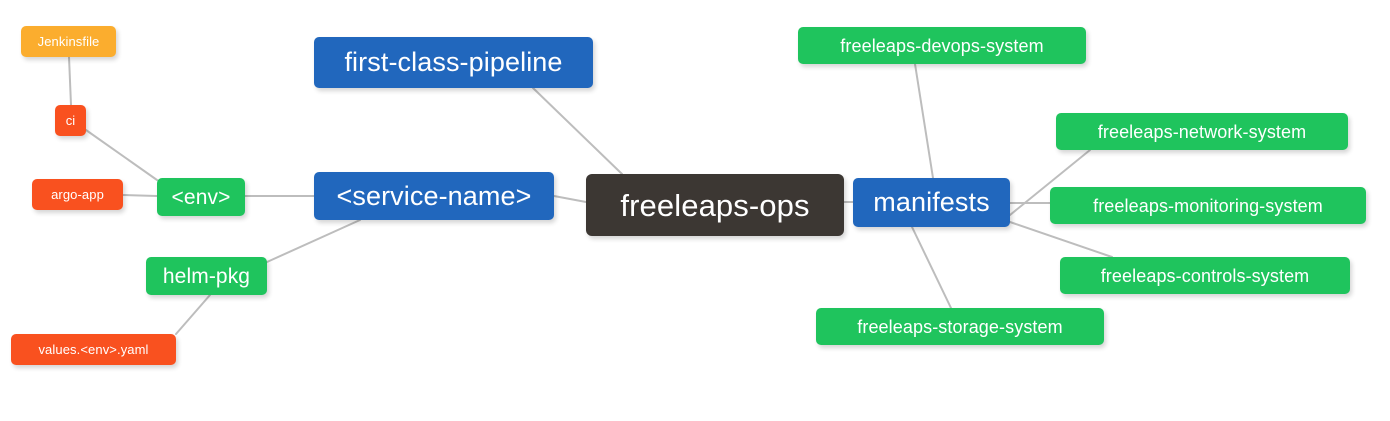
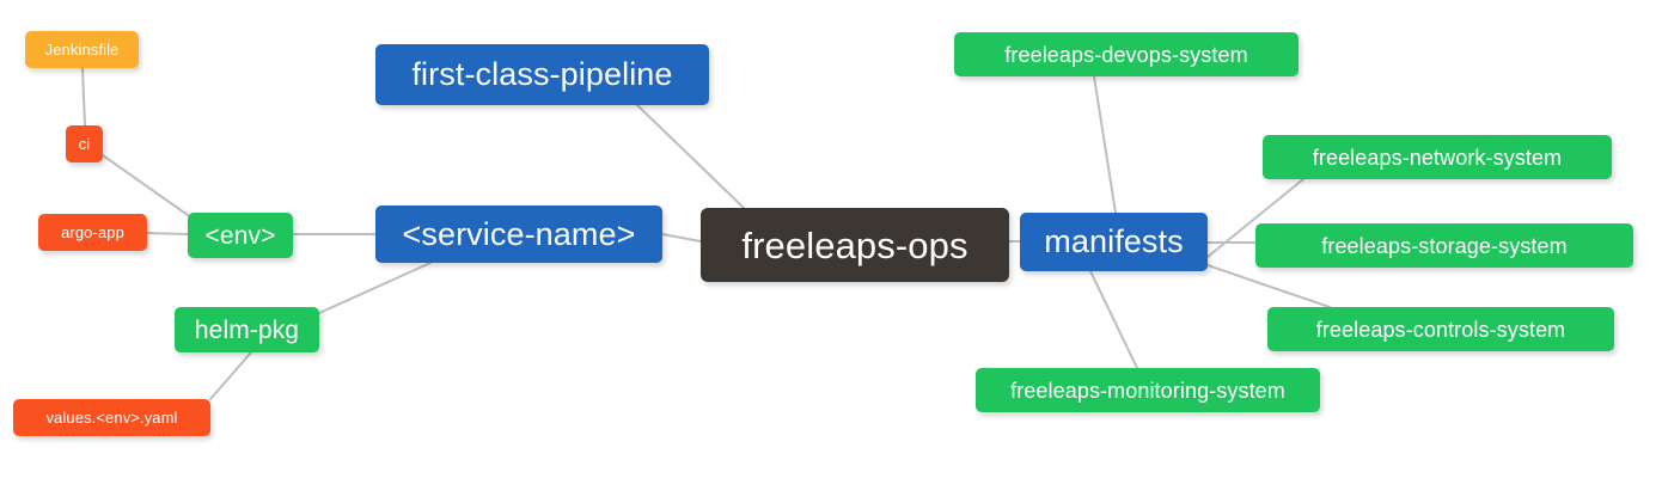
  freeleaps-ops
  first-class-pipeline
  <service-name>
  manifests
  <env>
  helm-pkg
  freeleaps-devops-system
  freeleaps-network-system
- freeleaps-monitoring-system
+ freeleaps-storage-system
  freeleaps-controls-system
- freeleaps-storage-system
+ freeleaps-monitoring-system
  Jenkinsfile
  ci
  argo-app
  values.<env>.yaml
